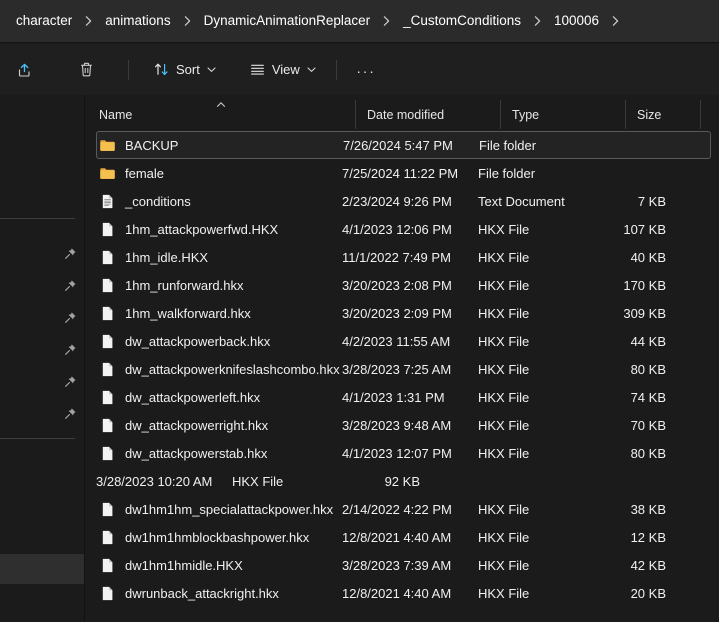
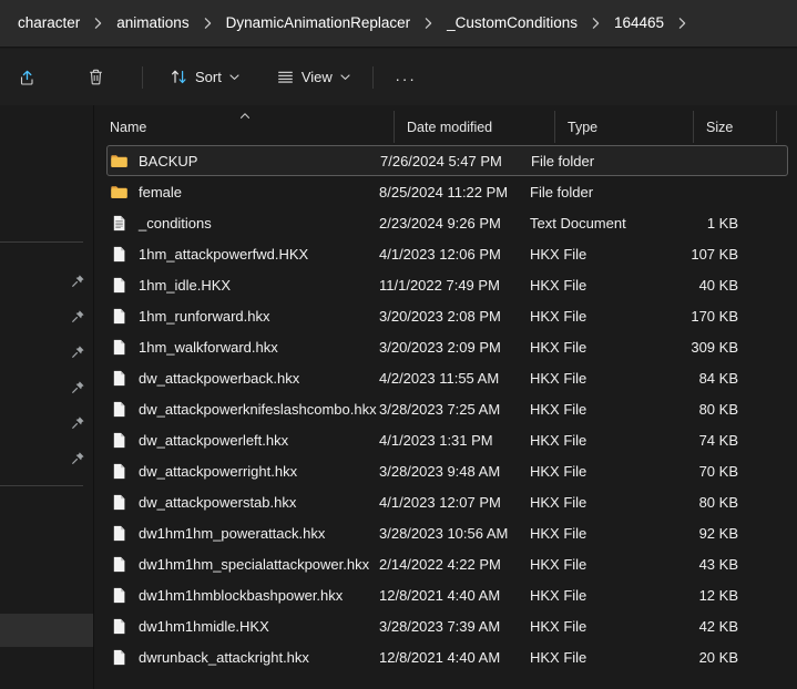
  character
  animations
  DynamicAnimationReplacer
  _CustomConditions
- 100006
+ 164465
  Sort
  View
  ...
  Name
  Date modified
  Type
  Size
  BACKUP
  7/26/2024 5:47 PM
  File folder
  female
- 7/25/2024 11:22 PM
+ 8/25/2024 11:22 PM
  File folder
  _conditions
  2/23/2024 9:26 PM
  Text Document
- 7 KB
+ 1 KB
  1hm_attackpowerfwd.HKX
  4/1/2023 12:06 PM
  HKX File
  107 KB
  1hm_idle.HKX
  11/1/2022 7:49 PM
  HKX File
  40 KB
  1hm_runforward.hkx
  3/20/2023 2:08 PM
  HKX File
  170 KB
  1hm_walkforward.hkx
  3/20/2023 2:09 PM
  HKX File
  309 KB
  dw_attackpowerback.hkx
  4/2/2023 11:55 AM
  HKX File
- 44 KB
+ 84 KB
  dw_attackpowerknifeslashcombo.hkx
  3/28/2023 7:25 AM
  HKX File
  80 KB
  dw_attackpowerleft.hkx
  4/1/2023 1:31 PM
  HKX File
  74 KB
  dw_attackpowerright.hkx
  3/28/2023 9:48 AM
  HKX File
  70 KB
  dw_attackpowerstab.hkx
  4/1/2023 12:07 PM
  HKX File
  80 KB
+ dw1hm1hm_powerattack.hkx
- 3/28/2023 10:20 AM
+ 3/28/2023 10:56 AM
  HKX File
  92 KB
  dw1hm1hm_specialattackpower.hkx
  2/14/2022 4:22 PM
  HKX File
- 38 KB
+ 43 KB
  dw1hm1hmblockbashpower.hkx
  12/8/2021 4:40 AM
  HKX File
  12 KB
  dw1hm1hmidle.HKX
  3/28/2023 7:39 AM
  HKX File
  42 KB
  dwrunback_attackright.hkx
  12/8/2021 4:40 AM
  HKX File
  20 KB
